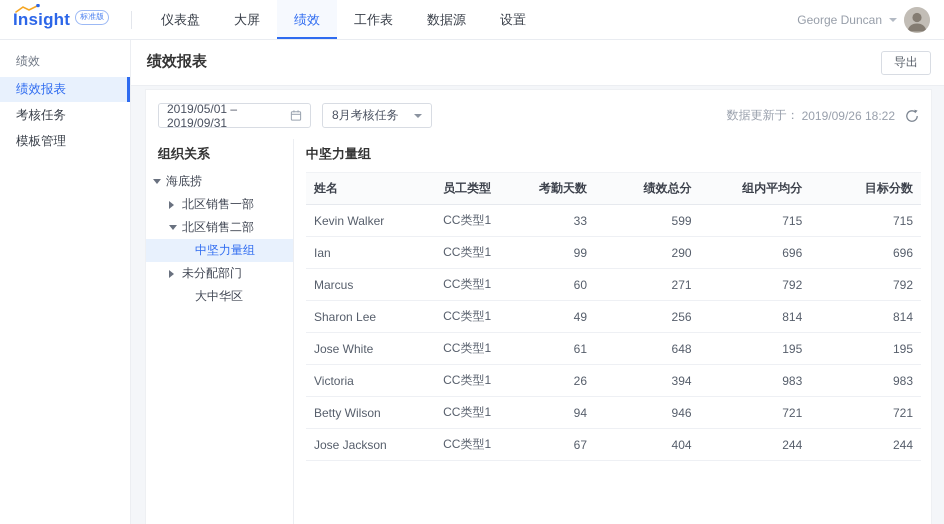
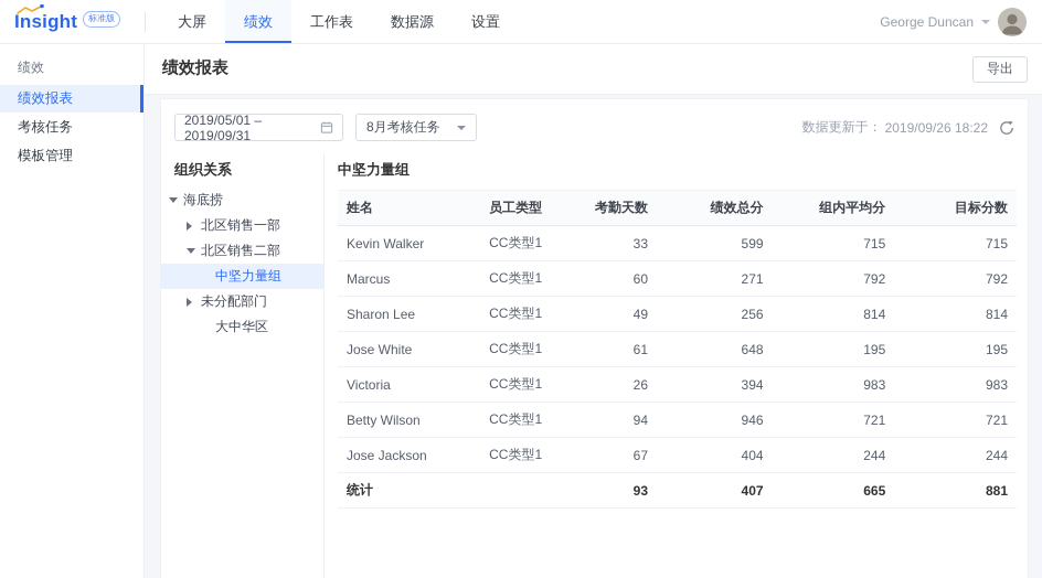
  Insight
  标准版
- 仪表盘
  大屏
  绩效
  工作表
  数据源
  设置
  George Duncan
  绩效
  绩效报表
  考核任务
  模板管理
  绩效报表
  导出
  2019/05/01 – 2019/09/31
  8月考核任务
  数据更新于：
  2019/09/26 18:22
  组织关系
  海底捞
  北区销售一部
  北区销售二部
  中坚力量组
  未分配部门
  大中华区
  中坚力量组
  姓名	员工类型	考勤天数	绩效总分	组内平均分	目标分数
  Kevin Walker	CC类型1	33	599	715	715
- Ian	CC类型1	99	290	696	696
  Marcus	CC类型1	60	271	792	792
  Sharon Lee	CC类型1	49	256	814	814
  Jose White	CC类型1	61	648	195	195
  Victoria	CC类型1	26	394	983	983
  Betty Wilson	CC类型1	94	946	721	721
  Jose Jackson	CC类型1	67	404	244	244
+ 统计		93	407	665	881
